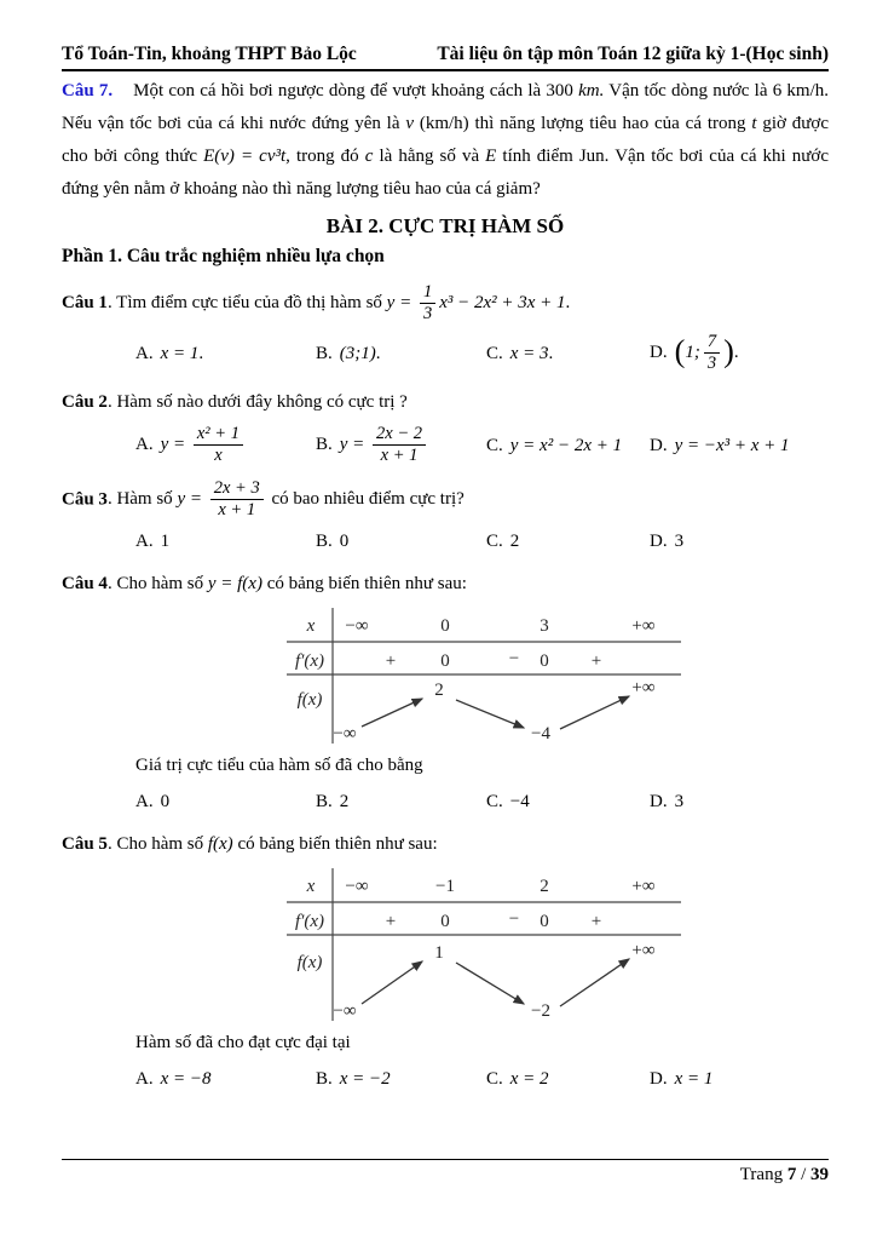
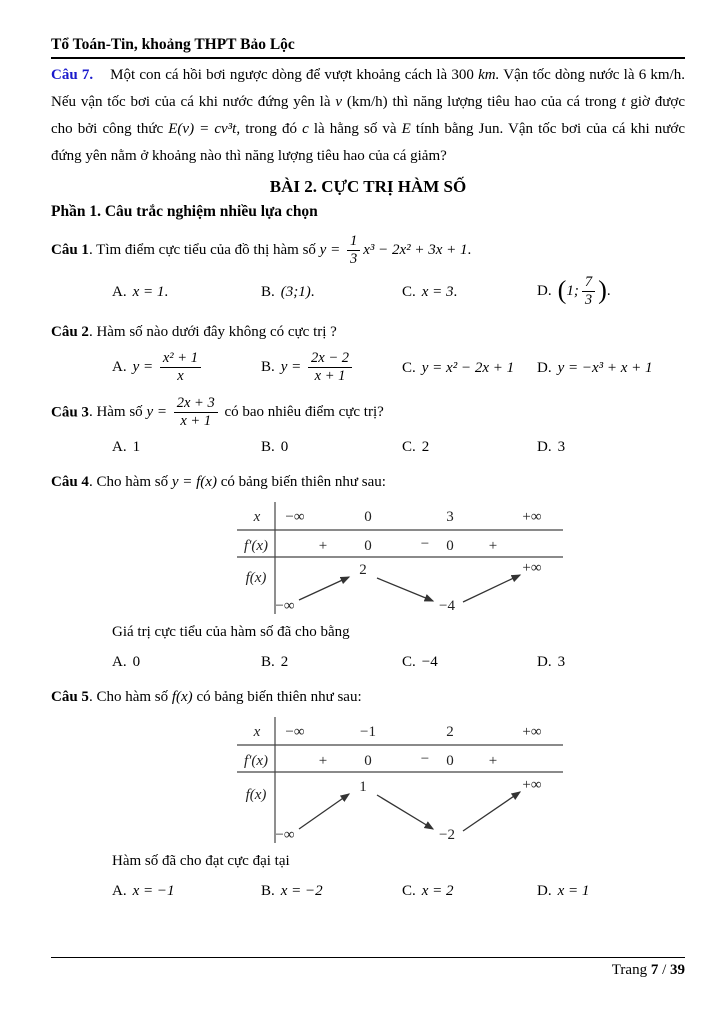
  Tổ Toán-Tin, khoảng THPT Bảo Lộc
- Tài liệu ôn tập môn Toán 12 giữa kỳ 1-(Học sinh)
- Câu 7. Một con cá hồi bơi ngược dòng để vượt khoảng cách là 300 km. Vận tốc dòng nước là 6 km/h. Nếu vận tốc bơi của cá khi nước đứng yên là v (km/h) thì năng lượng tiêu hao của cá trong t giờ được cho bởi công thức E(v) = cv³t, trong đó c là hằng số và E tính điểm Jun. Vận tốc bơi của cá khi nước đứng yên nằm ở khoảng nào thì năng lượng tiêu hao của cá giảm?
+ Câu 7. Một con cá hồi bơi ngược dòng để vượt khoảng cách là 300 km. Vận tốc dòng nước là 6 km/h. Nếu vận tốc bơi của cá khi nước đứng yên là v (km/h) thì năng lượng tiêu hao của cá trong t giờ được cho bởi công thức E(v) = cv³t, trong đó c là hằng số và E tính bằng Jun. Vận tốc bơi của cá khi nước đứng yên nằm ở khoảng nào thì năng lượng tiêu hao của cá giảm?
  BÀI 2. CỰC TRỊ HÀM SỐ
  Phần 1. Câu trắc nghiệm nhiều lựa chọn
  Câu 1. Tìm điểm cực tiểu của đồ thị hàm số y =
  1
  3
  x³ − 2x² + 3x + 1.
  A. x = 1.
  B. (3;1).
  C. x = 3.
  D. (1;
  7
  3
  ).
  Câu 2. Hàm số nào dưới đây không có cực trị ?
  A. y =
  x² + 1
  x
  B. y =
  2x − 2
  x + 1
  C. y = x² − 2x + 1
  D. y = −x³ + x + 1
  Câu 3. Hàm số y =
  2x + 3
  x + 1
  có bao nhiêu điểm cực trị?
  A. 1
  B. 0
  C. 2
  D. 3
  Câu 4. Cho hàm số y = f(x) có bảng biến thiên như sau:
  x
  −∞
  0
  3
  +∞
  f′(x)
  +
  0
  −
  0
  +
  f(x)
  −∞
  2
  −4
  +∞
  Giá trị cực tiểu của hàm số đã cho bằng
  A. 0
  B. 2
  C. −4
  D. 3
  Câu 5. Cho hàm số f(x) có bảng biến thiên như sau:
  x
  −∞
  −1
  2
  +∞
  f′(x)
  +
  0
  −
  0
  +
  f(x)
  −∞
  1
  −2
  +∞
  Hàm số đã cho đạt cực đại tại
- A. x = −8
+ A. x = −1
  B. x = −2
  C. x = 2
  D. x = 1
  Trang 7 / 39
